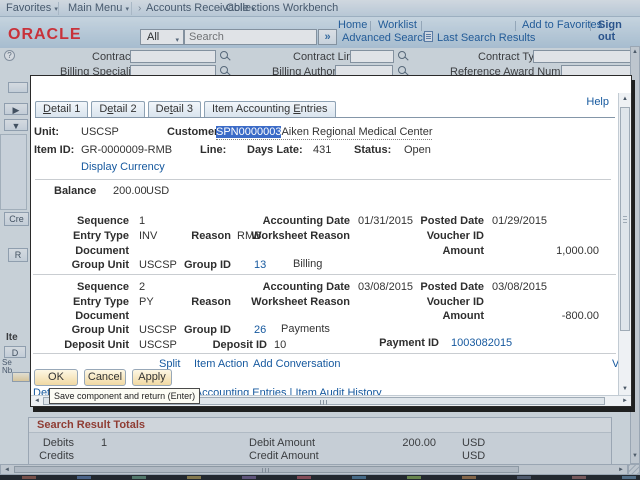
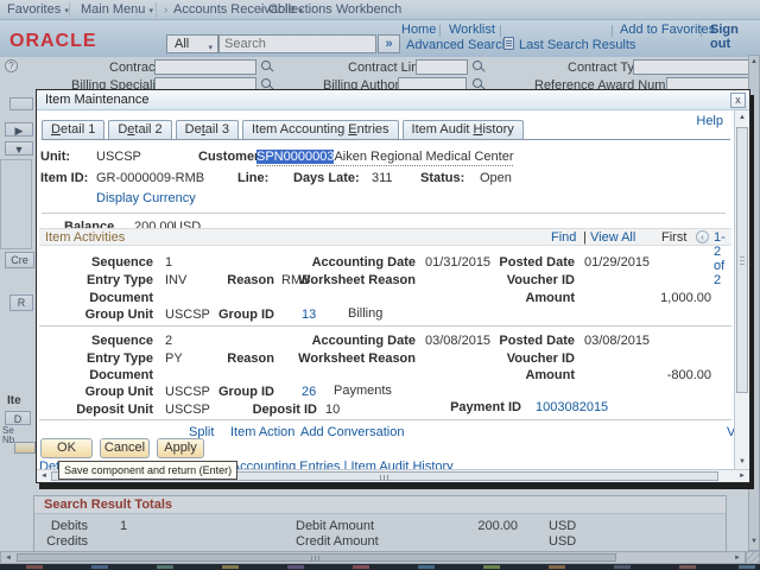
  Favorites
  Main Menu
  ›
  Accounts Receivable
  ›
  Collections Workbench
  Home
  Worklist
  Add to Favorites
  Sign out
  ORACLE
  All
  Search
  »
  Advanced Searc
  Last Search Results
  ?
  Contrac
  Contract Li
  Contract Ty
  Billing Special
  Billing Autho
  Reference Award Num
  ▶
  ▼
  Cre
  R
  Ite
  D
  Se
  Nb
  Search Result Totals
  Debits
  1
  Debit Amount
  200.00
  USD
  Credits
  Credit Amount
  USD
+ Item Maintenance
+ x
  Help
  Detail 1
  Detail 2
  Detail 3
  Item Accounting Entries
+ Item Audit History
  Unit:
  USCSP
  Custome
  SPN0000003Aiken Regional Medical Center
  Item ID:
  GR-0000009-RMB
  Line:
  Days Late:
- 431
+ 311
  Status:
  Open
  Display Currency
  Balance
  200.00
  USD
+ Item Activities
+ Find
+ |
+ View All
+ First
+ ‹
+ 1-2 of 2
  Sequence
  1
  Accounting Date
  01/31/2015
  Posted Date
  01/29/2015
  Entry Type
  INV
  Reason
  RMB
  Worksheet Reason
  Voucher ID
  Document
  Amount
  1,000.00
  Group Unit
  USCSP
  Group ID
  13
  Billing
  Sequence
  2
  Accounting Date
  03/08/2015
  Posted Date
  03/08/2015
  Entry Type
  PY
  Reason
  Worksheet Reason
  Voucher ID
  Document
  Amount
  -800.00
  Group Unit
  USCSP
  Group ID
  26
  Payments
  Deposit Unit
  USCSP
  Deposit ID
  10
  Payment ID
  1003082015
  Split
  Item Action
  Add Conversation
  V
  OK
  Cancel
  Apply
  ccounting Entries | Item Audit History
  Save component and return (Enter)
